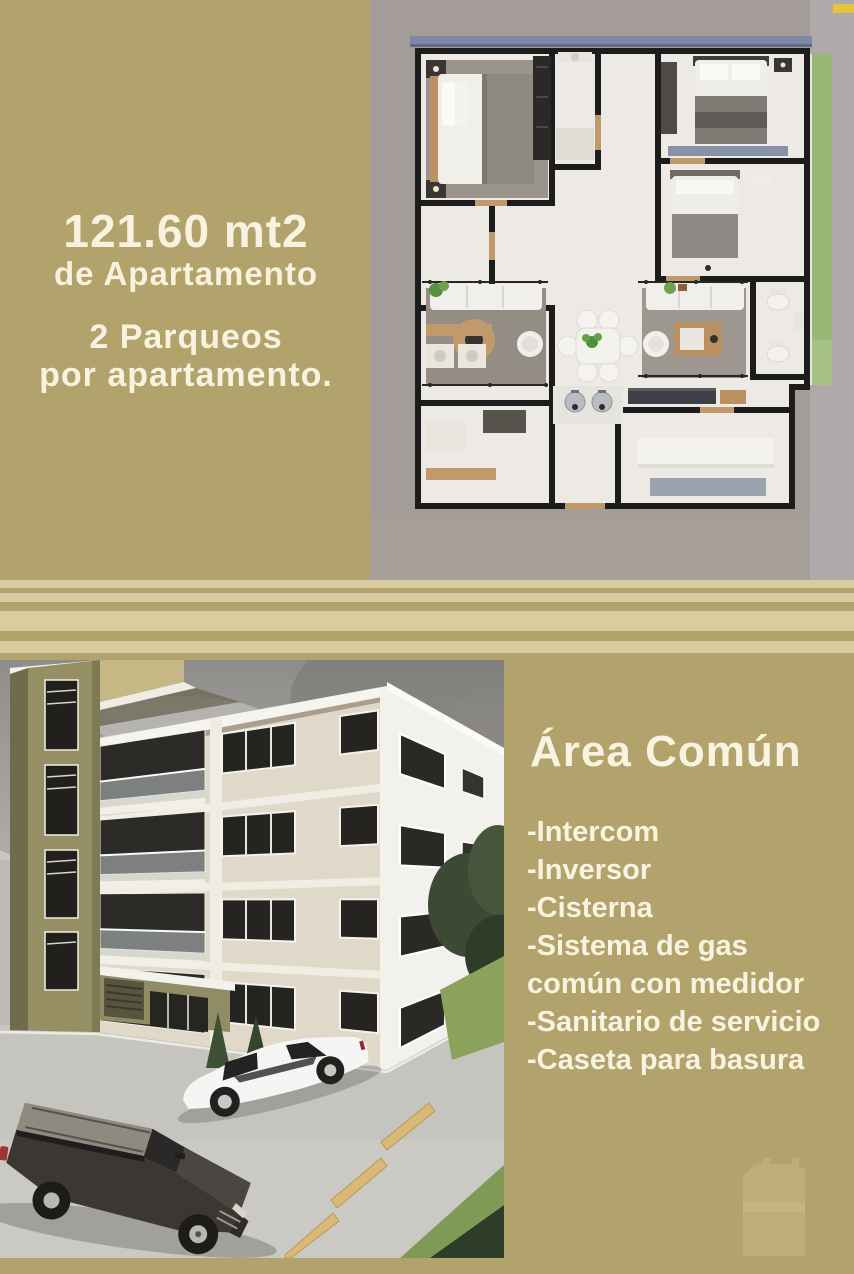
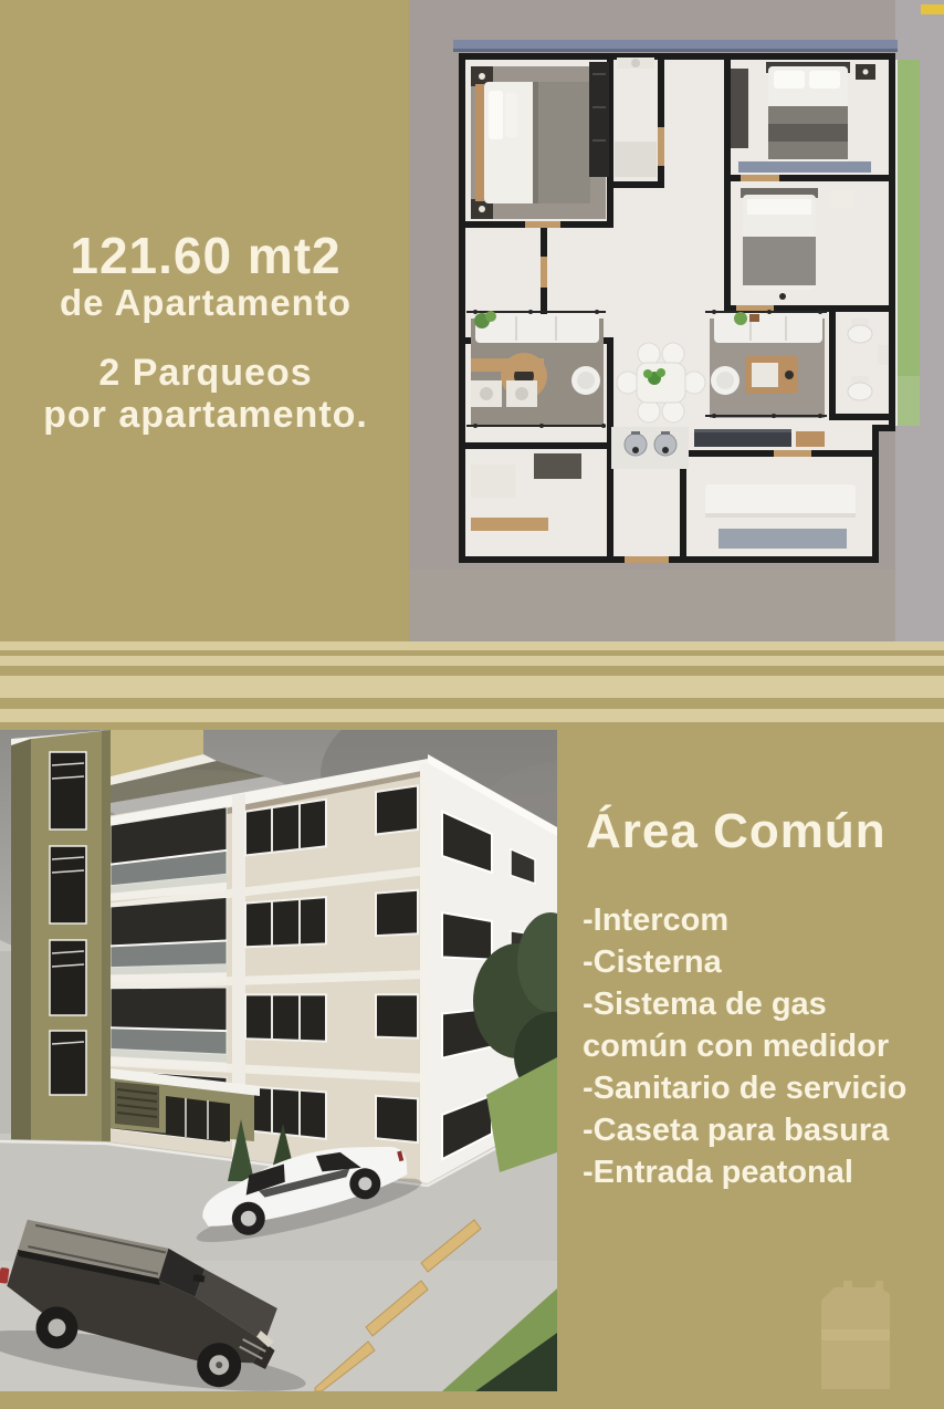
  121.60 mt2
  de Apartamento
  2 Parqueos
  por apartamento.
  Área Común
  -Intercom
- -Inversor
  -Cisterna
  -Sistema de gas
  común con medidor
  -Sanitario de servicio
  -Caseta para basura
+ -Entrada peatonal
